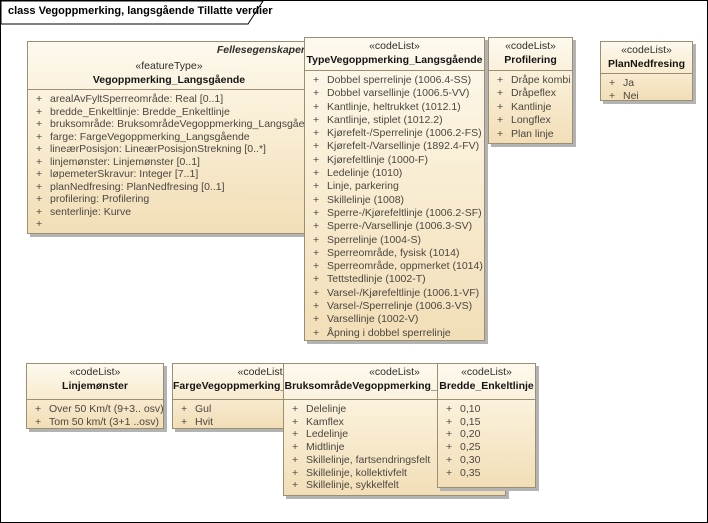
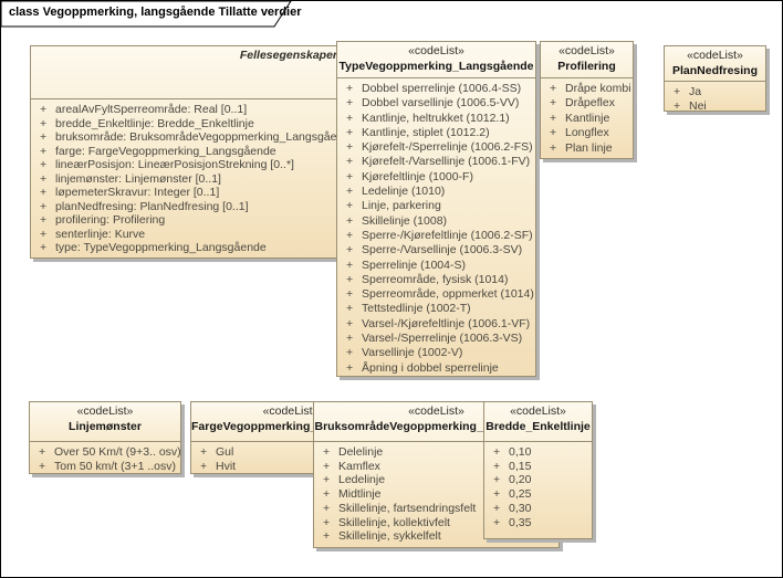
  class Vegoppmerking, langsgående Tillatte verdier
  Fellesegenskaper
- «featureType»
- Vegoppmerking_Langsgående
  +
  arealAvFyltSperreområde: Real [0..1]
  +
  bredde_Enkeltlinje: Bredde_Enkeltlinje
  +
  bruksområde: BruksområdeVegoppmerking_Langsgåe
  +
  farge: FargeVegoppmerking_Langsgående
  +
  lineærPosisjon: LineærPosisjonStrekning [0..*]
  +
  linjemønster: Linjemønster [0..1]
  +
- løpemeterSkravur: Integer [7..1]
+ løpemeterSkravur: Integer [0..1]
  +
  planNedfresing: PlanNedfresing [0..1]
  +
  profilering: Profilering
  +
  senterlinje: Kurve
  +
+ type: TypeVegoppmerking_Langsgående
  «codeList»
  TypeVegoppmerking_Langsgående
  +
  Dobbel sperrelinje (1006.4-SS)
  +
  Dobbel varsellinje (1006.5-VV)
  +
  Kantlinje, heltrukket (1012.1)
  +
  Kantlinje, stiplet (1012.2)
  +
  Kjørefelt-/Sperrelinje (1006.2-FS)
  +
- Kjørefelt-/Varsellinje (1892.4-FV)
+ Kjørefelt-/Varsellinje (1006.1-FV)
  +
  Kjørefeltlinje (1000-F)
  +
  Ledelinje (1010)
  +
  Linje, parkering
  +
  Skillelinje (1008)
  +
  Sperre-/Kjørefeltlinje (1006.2-SF)
  +
  Sperre-/Varsellinje (1006.3-SV)
  +
  Sperrelinje (1004-S)
  +
  Sperreområde, fysisk (1014)
  +
  Sperreområde, oppmerket (1014)
  +
  Tettstedlinje (1002-T)
  +
  Varsel-/Kjørefeltlinje (1006.1-VF)
  +
  Varsel-/Sperrelinje (1006.3-VS)
  +
  Varsellinje (1002-V)
  +
  Åpning i dobbel sperrelinje
  «codeList»
  Profilering
  +
  Dråpe kombi
  +
  Dråpeflex
  +
  Kantlinje
  +
  Longflex
  +
  Plan linje
  «codeList»
  PlanNedfresing
  +
  Ja
  +
  Nei
  «codeList»
  Linjemønster
  +
  Over 50 Km/t (9+3.. osv)
  +
  Tom 50 km/t (3+1 ..osv)
  «codeList
  +
  Gul
  +
  Hvit
  «codeList»
  +
  Delelinje
  +
  Kamflex
  +
  Ledelinje
  +
  Midtlinje
  +
  Skillelinje, fartsendringsfelt
  +
  Skillelinje, kollektivfelt
  +
  Skillelinje, sykkelfelt
  «codeList»
  Bredde_Enkeltlinje
  +
  0,10
  +
  0,15
  +
  0,20
  +
  0,25
  +
  0,30
  +
  0,35
